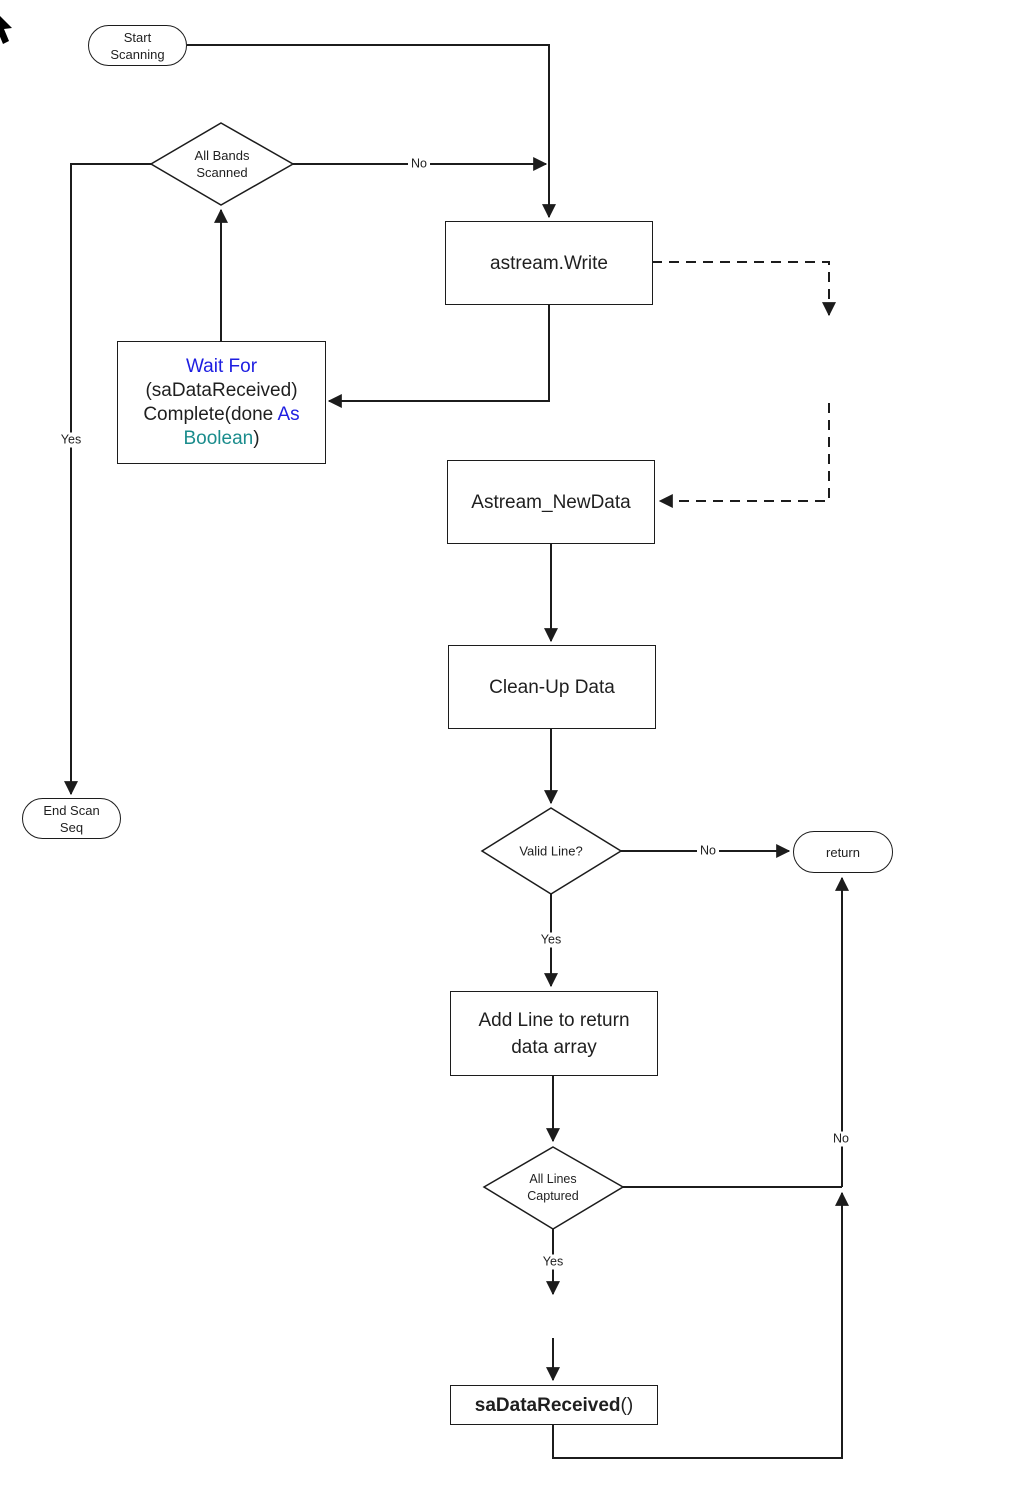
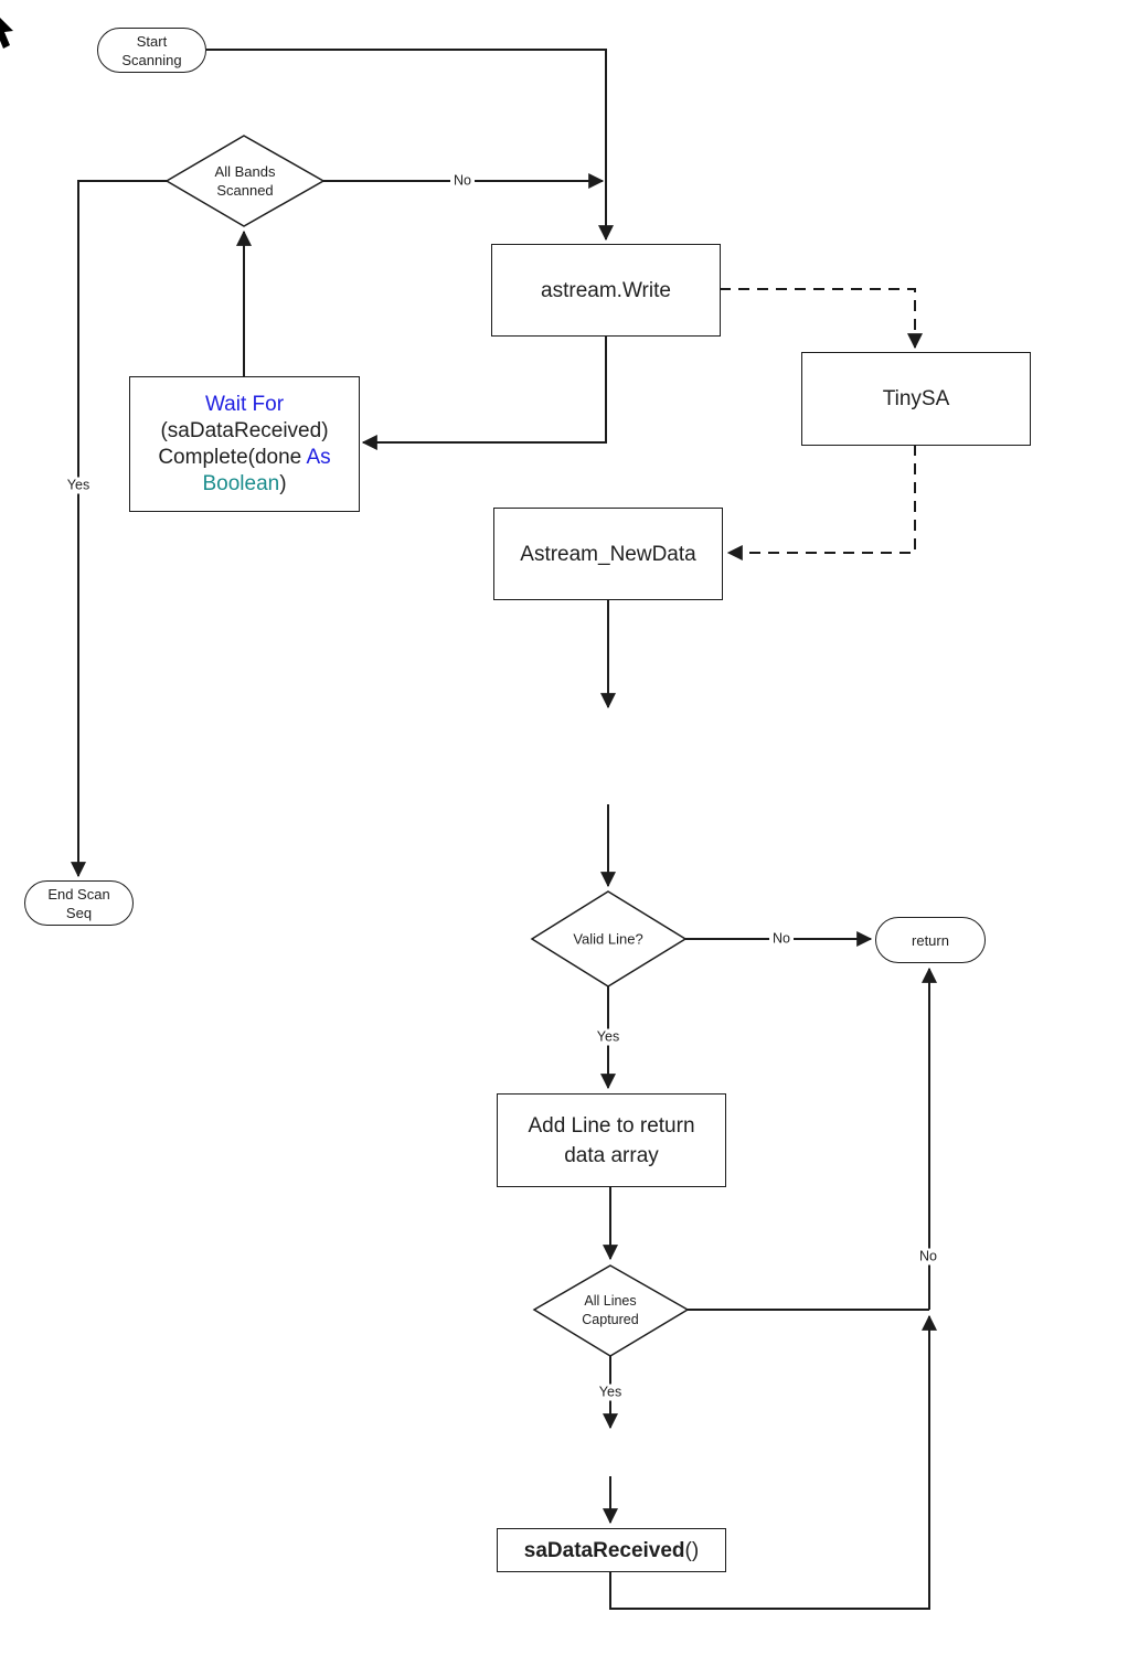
  Start
  Scanning
  End Scan
  Seq
  return
  astream.Write
+ TinySA
  Wait For
  (saDataReceived)
  Complete(done As
  Boolean)
  Astream_NewData
- Clean-Up Data
  Add Line to return
  data array
  saDataReceived()
  All Bands
  Scanned
  Valid Line?
  All Lines
  Captured
  No
  Yes
  No
  Yes
  No
  Yes
